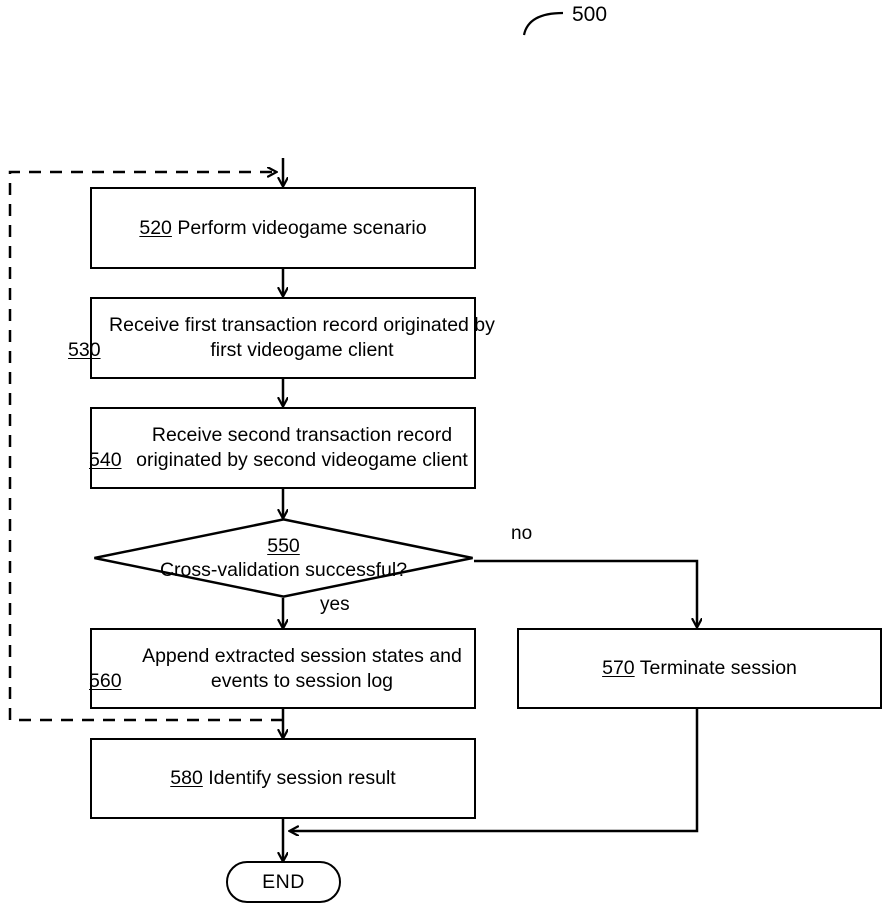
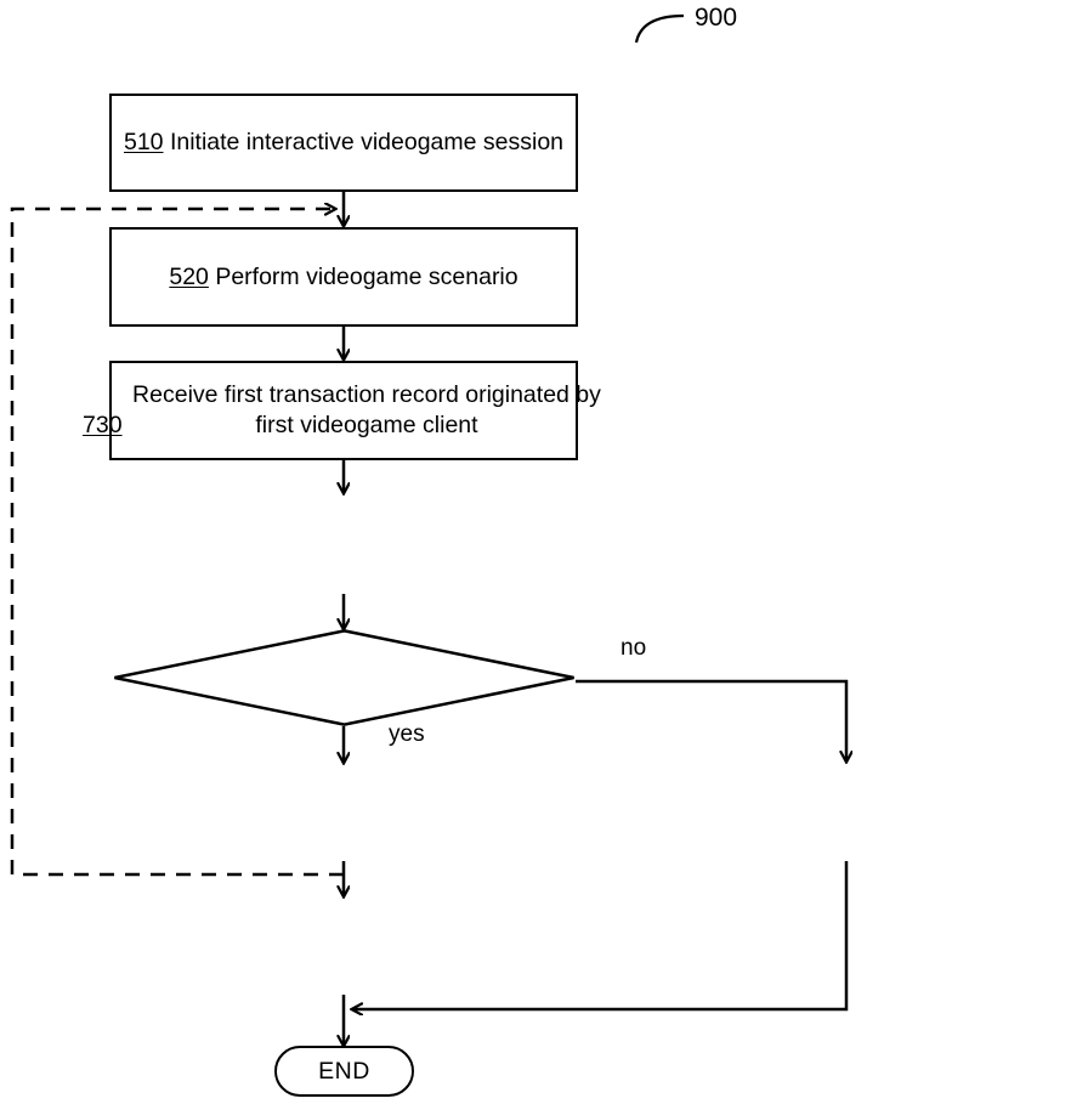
- 500
+ 900
+ 510 Initiate interactive videogame session
  520 Perform videogame scenario
- 530 Receive first transaction record originated by first videogame client
+ 730 Receive first transaction record originated by first videogame client
- 540 Receive second transaction record originated by second videogame client
- 550
- Cross-validation successful?
  no
  yes
- 560 Append extracted session states and events to session log
- 570 Terminate session
- 580 Identify session result
  END
